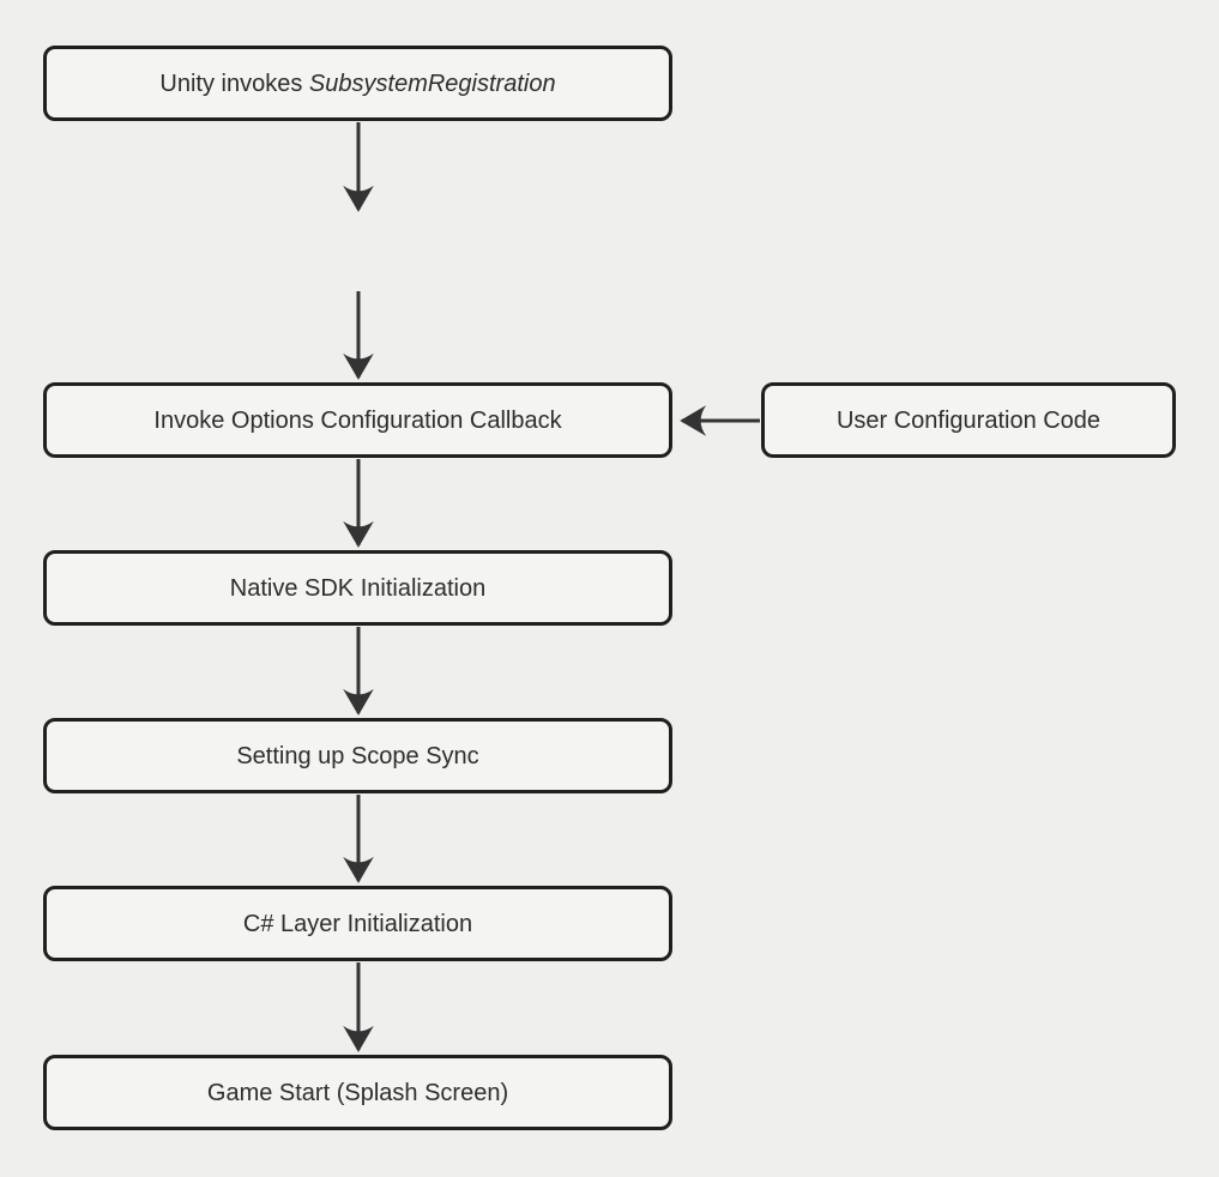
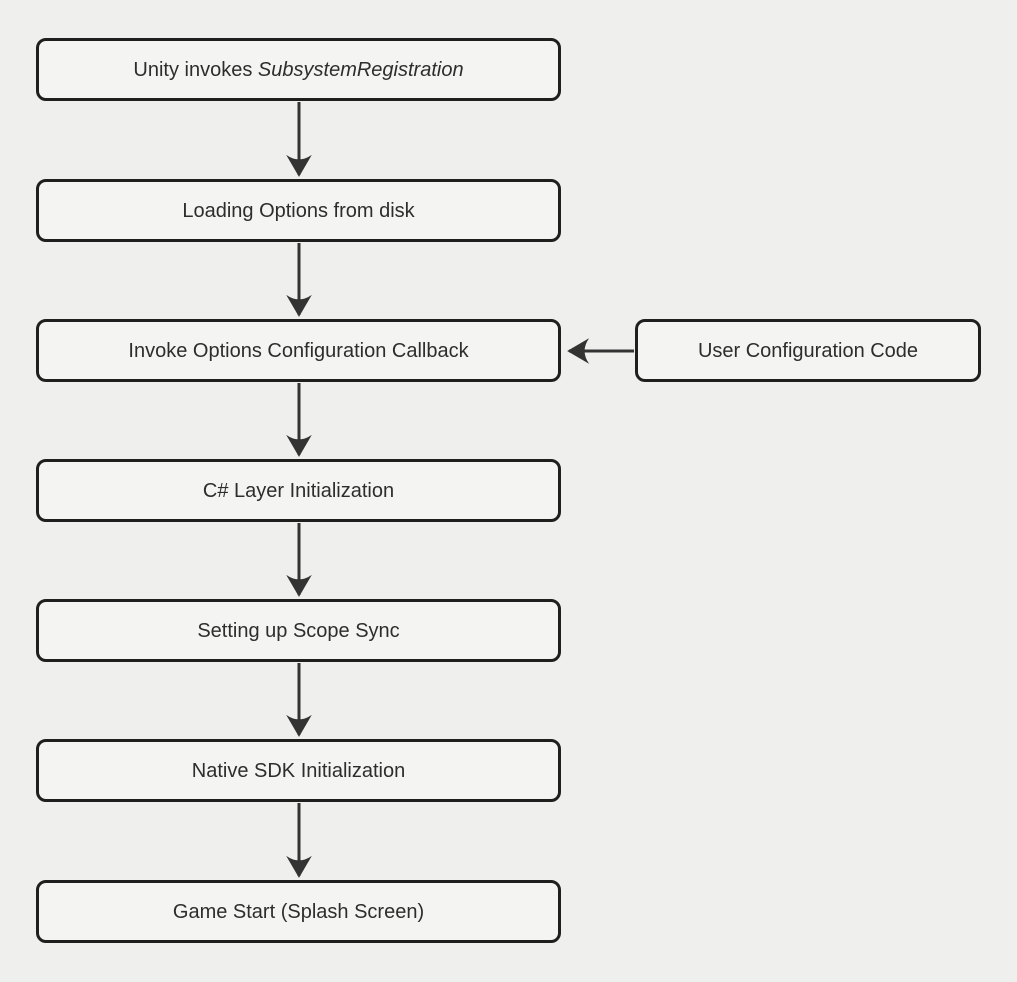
  Unity invokes SubsystemRegistration
+ Loading Options from disk
  Invoke Options Configuration Callback
  User Configuration Code
- Native SDK Initialization
+ C# Layer Initialization
  Setting up Scope Sync
- C# Layer Initialization
+ Native SDK Initialization
  Game Start (Splash Screen)
